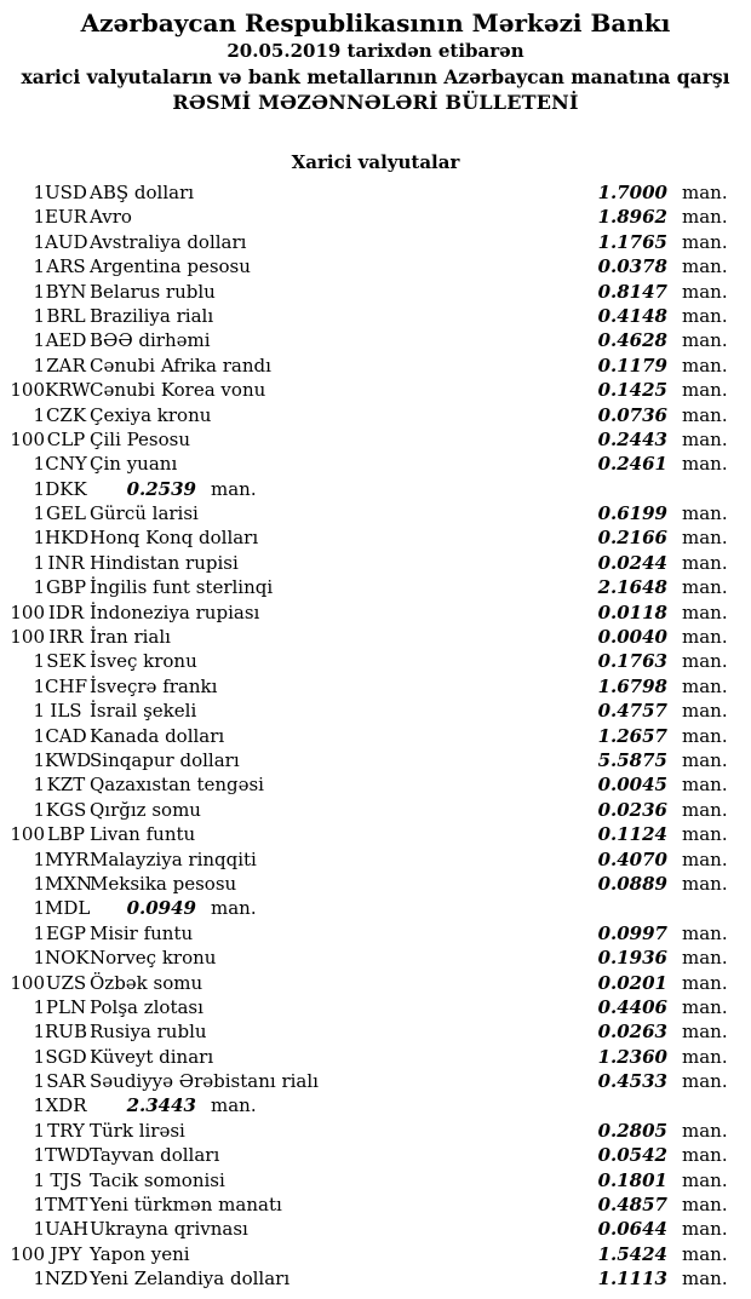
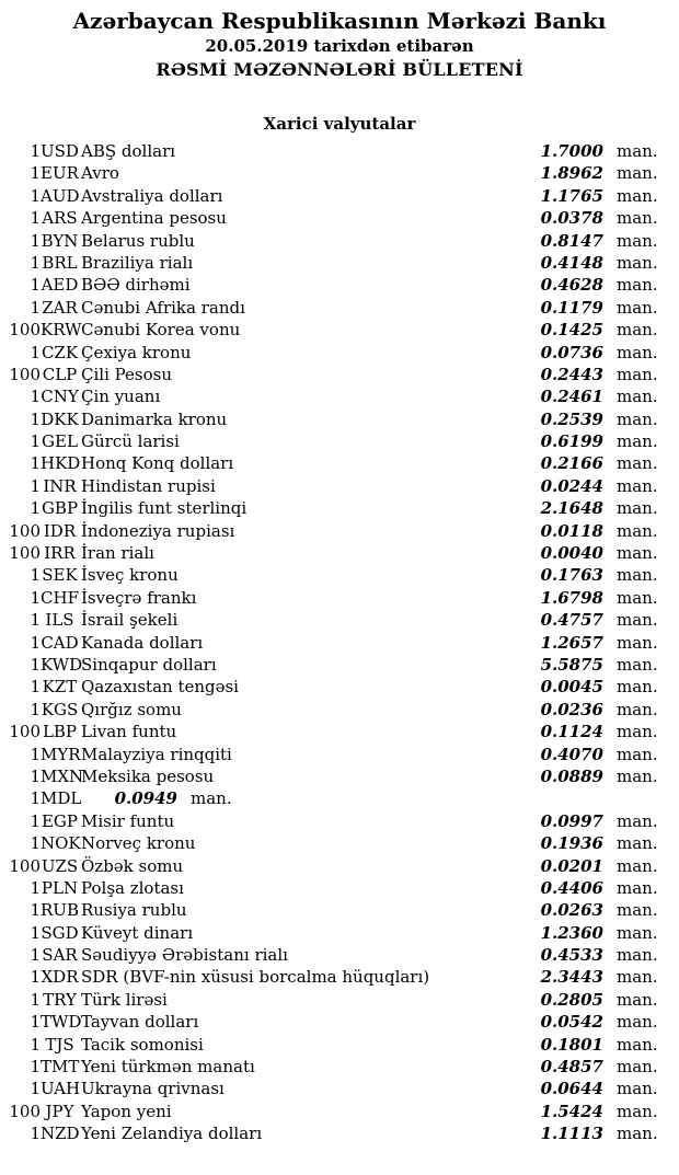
  Azərbaycan Respublikasının Mərkəzi Bankı
  20.05.2019 tarixdən etibarən
- xarici valyutaların və bank metallarının Azərbaycan manatına qarşı
  RƏSMİ MƏZƏNNƏLƏRİ BÜLLETENİ
  Xarici valyutalar
  1
  USD
  ABŞ dolları
  1.7000
  man.
  1
  EUR
  Avro
  1.8962
  man.
  1
  AUD
  Avstraliya dolları
  1.1765
  man.
  1
  ARS
  Argentina pesosu
  0.0378
  man.
  1
  BYN
  Belarus rublu
  0.8147
  man.
  1
  BRL
  Braziliya rialı
  0.4148
  man.
  1
  AED
  BƏƏ dirhəmi
  0.4628
  man.
  1
  ZAR
  Cənubi Afrika randı
  0.1179
  man.
  100
  KRW
  Cənubi Korea vonu
  0.1425
  man.
  1
  CZK
  Çexiya kronu
  0.0736
  man.
  100
  CLP
  Çili Pesosu
  0.2443
  man.
  1
  CNY
  Çin yuanı
  0.2461
  man.
  1
  DKK
+ Danimarka kronu
  0.2539
  man.
  1
  GEL
  Gürcü larisi
  0.6199
  man.
  1
  HKD
  Honq Konq dolları
  0.2166
  man.
  1
  INR
  Hindistan rupisi
  0.0244
  man.
  1
  GBP
  İngilis funt sterlinqi
  2.1648
  man.
  100
  IDR
  İndoneziya rupiası
  0.0118
  man.
  100
  IRR
  İran rialı
  0.0040
  man.
  1
  SEK
  İsveç kronu
  0.1763
  man.
  1
  CHF
  İsveçrə frankı
  1.6798
  man.
  1
  ILS
  İsrail şekeli
  0.4757
  man.
  1
  CAD
  Kanada dolları
  1.2657
  man.
  1
  KWD
  Sinqapur dolları
  5.5875
  man.
  1
  KZT
  Qazaxıstan tengəsi
  0.0045
  man.
  1
  KGS
  Qırğız somu
  0.0236
  man.
  100
  LBP
  Livan funtu
  0.1124
  man.
  1
  MYR
  Malayziya rinqqiti
  0.4070
  man.
  1
  MXN
  Meksika pesosu
  0.0889
  man.
  1
  MDL
  0.0949
  man.
  1
  EGP
  Misir funtu
  0.0997
  man.
  1
  NOK
  Norveç kronu
  0.1936
  man.
  100
  UZS
  Özbək somu
  0.0201
  man.
  1
  PLN
  Polşa zlotası
  0.4406
  man.
  1
  RUB
  Rusiya rublu
  0.0263
  man.
  1
  SGD
  Küveyt dinarı
  1.2360
  man.
  1
  SAR
  Səudiyyə Ərəbistanı rialı
  0.4533
  man.
  1
  XDR
+ SDR (BVF-nin xüsusi borcalma hüquqları)
  2.3443
  man.
  1
  TRY
  Türk lirəsi
  0.2805
  man.
  1
  TWD
  Tayvan dolları
  0.0542
  man.
  1
  TJS
  Tacik somonisi
  0.1801
  man.
  1
  TMT
  Yeni türkmən manatı
  0.4857
  man.
  1
  UAH
  Ukrayna qrivnası
  0.0644
  man.
  100
  JPY
  Yapon yeni
  1.5424
  man.
  1
  NZD
  Yeni Zelandiya dolları
  1.1113
  man.
